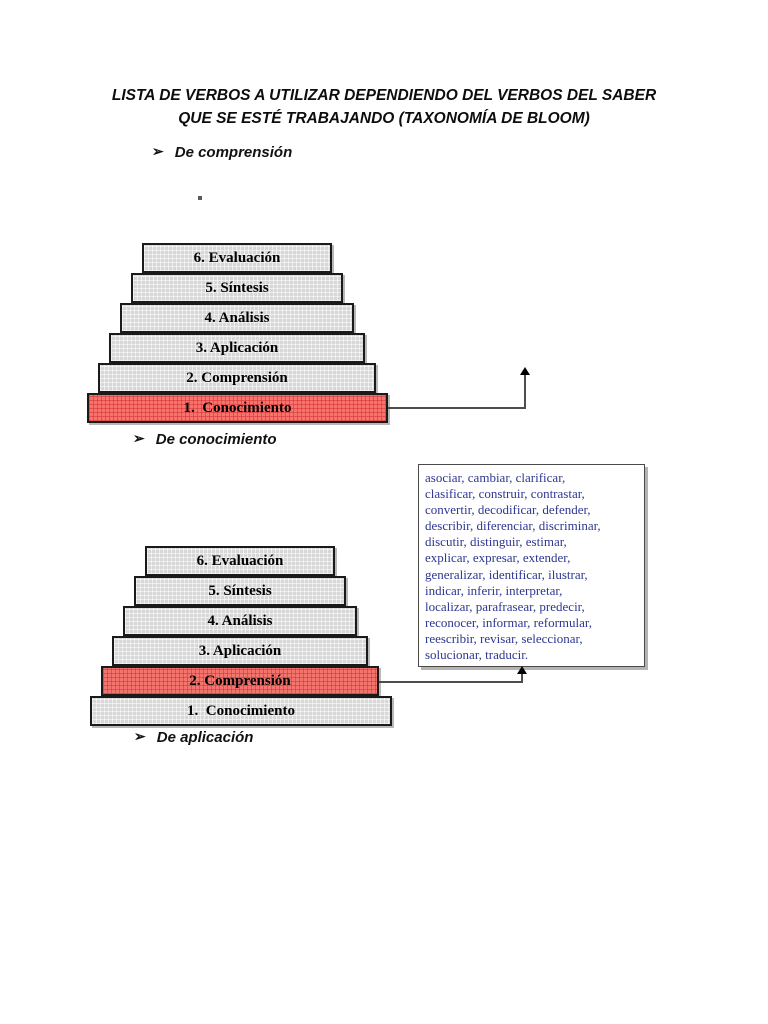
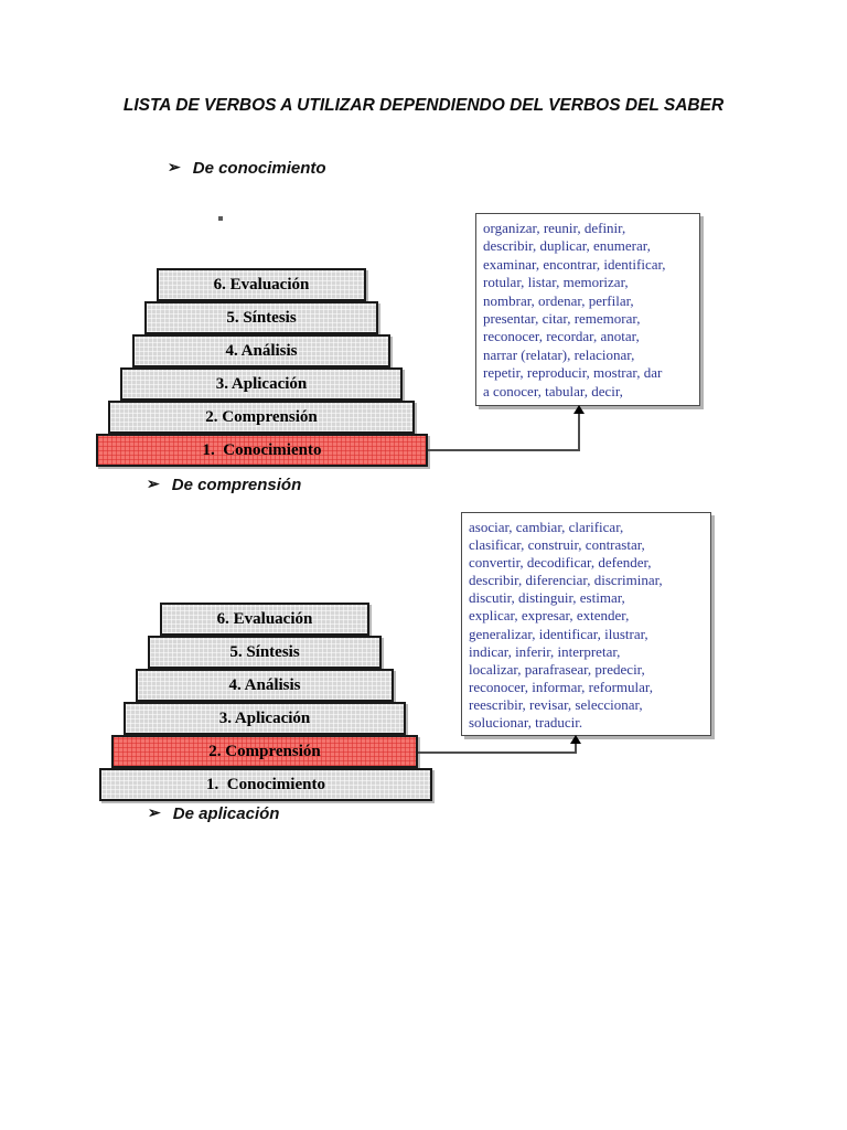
  LISTA DE VERBOS A UTILIZAR DEPENDIENDO DEL VERBOS DEL SABER
- QUE SE ESTÉ TRABAJANDO (TAXONOMÍA DE BLOOM)
  ➢
- De comprensión
+ De conocimiento
  6. Evaluación
  5. Síntesis
  4. Análisis
  3. Aplicación
  2. Comprensión
  1. Conocimiento
+ organizar, reunir, definir,
+ describir, duplicar, enumerar,
+ examinar, encontrar, identificar,
+ rotular, listar, memorizar,
+ nombrar, ordenar, perfilar,
+ presentar, citar, rememorar,
+ reconocer, recordar, anotar,
+ narrar (relatar), relacionar,
+ repetir, reproducir, mostrar, dar
+ a conocer, tabular, decir,
  ➢
- De conocimiento
+ De comprensión
  asociar, cambiar, clarificar,
  clasificar, construir, contrastar,
  convertir, decodificar, defender,
  describir, diferenciar, discriminar,
  discutir, distinguir, estimar,
  explicar, expresar, extender,
  generalizar, identificar, ilustrar,
  indicar, inferir, interpretar,
  localizar, parafrasear, predecir,
  reconocer, informar, reformular,
  reescribir, revisar, seleccionar,
  solucionar, traducir.
  6. Evaluación
  5. Síntesis
  4. Análisis
  3. Aplicación
  2. Comprensión
  1. Conocimiento
  ➢
  De aplicación
